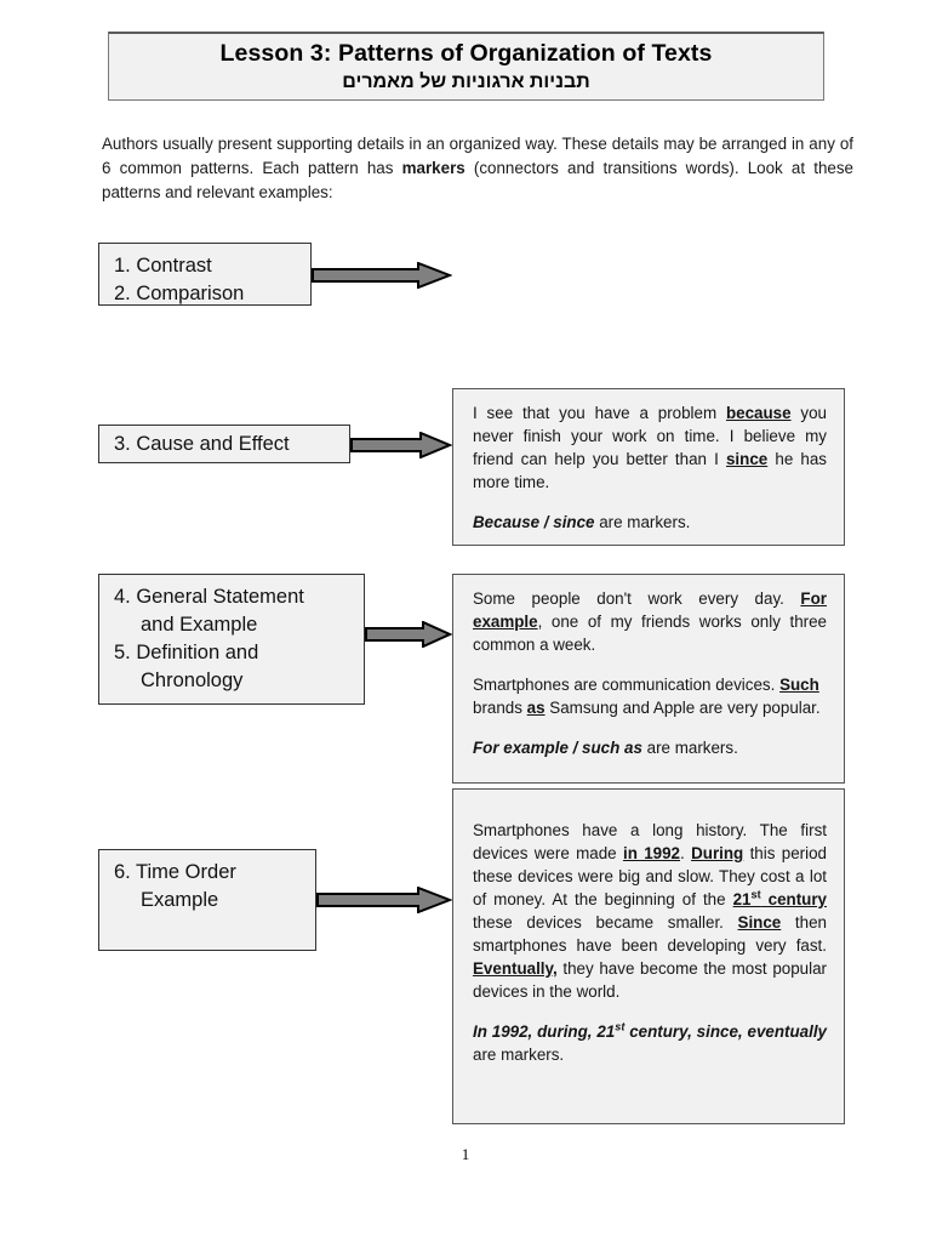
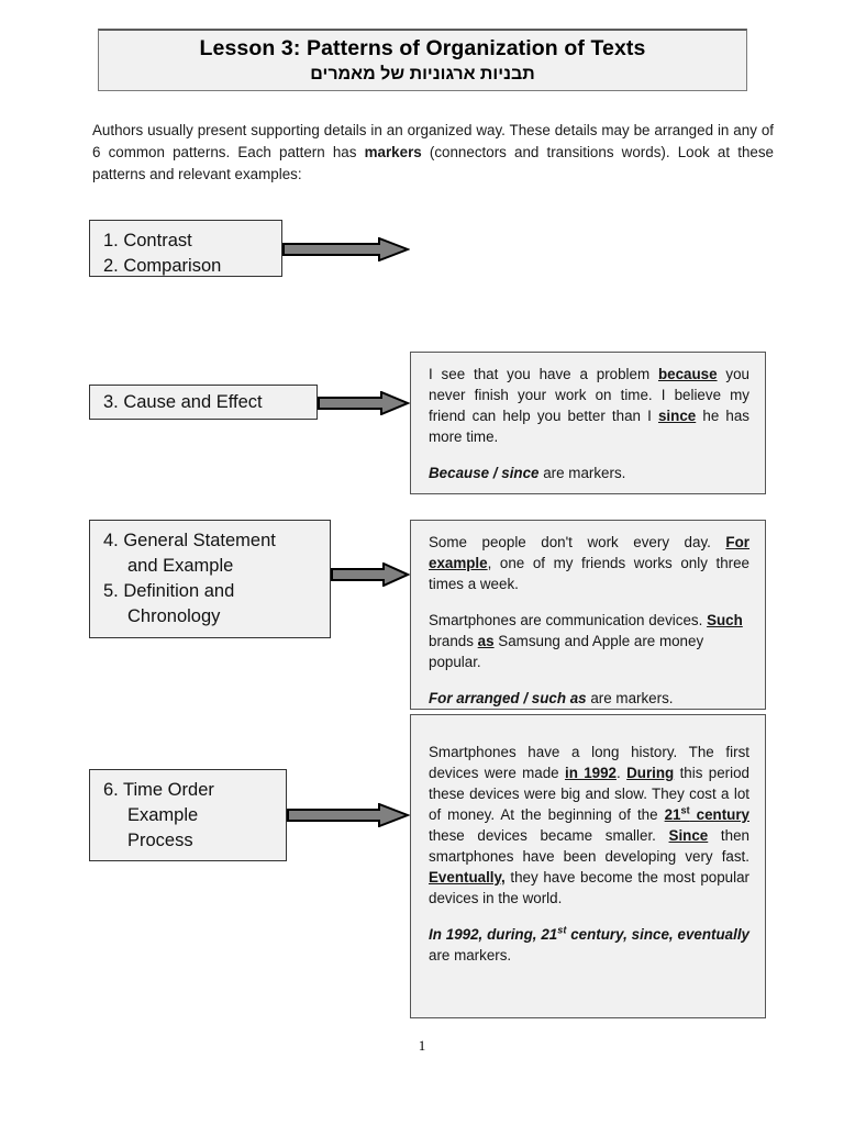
  Lesson 3: Patterns of Organization of Texts
  תבניות ארגוניות של מאמרים
  Authors usually present supporting details in an organized way. These details may be arranged in any of 6 common patterns. Each pattern has markers (connectors and transitions words). Look at these patterns and relevant examples:
  1. Contrast
  2. Comparison
  3. Cause and Effect
  I see that you have a problem because you never finish your work on time. I believe my friend can help you better than I since he has more time.
  Because / since are markers.
  4. General Statement
  and Example
  5. Definition and
  Chronology
- Some people don't work every day. For example, one of my friends works only three common a week.
+ Some people don't work every day. For example, one of my friends works only three times a week.
- Smartphones are communication devices. Such brands as Samsung and Apple are very popular.
+ Smartphones are communication devices. Such brands as Samsung and Apple are money popular.
- For example / such as are markers.
+ For arranged / such as are markers.
  6. Time Order
  Example
+ Process
  Smartphones have a long history. The first devices were made in 1992. During this period these devices were big and slow. They cost a lot of money. At the beginning of the 21st century these devices became smaller. Since then smartphones have been developing very fast. Eventually, they have become the most popular devices in the world.
  In 1992, during, 21st century, since, eventually are markers.
  1
